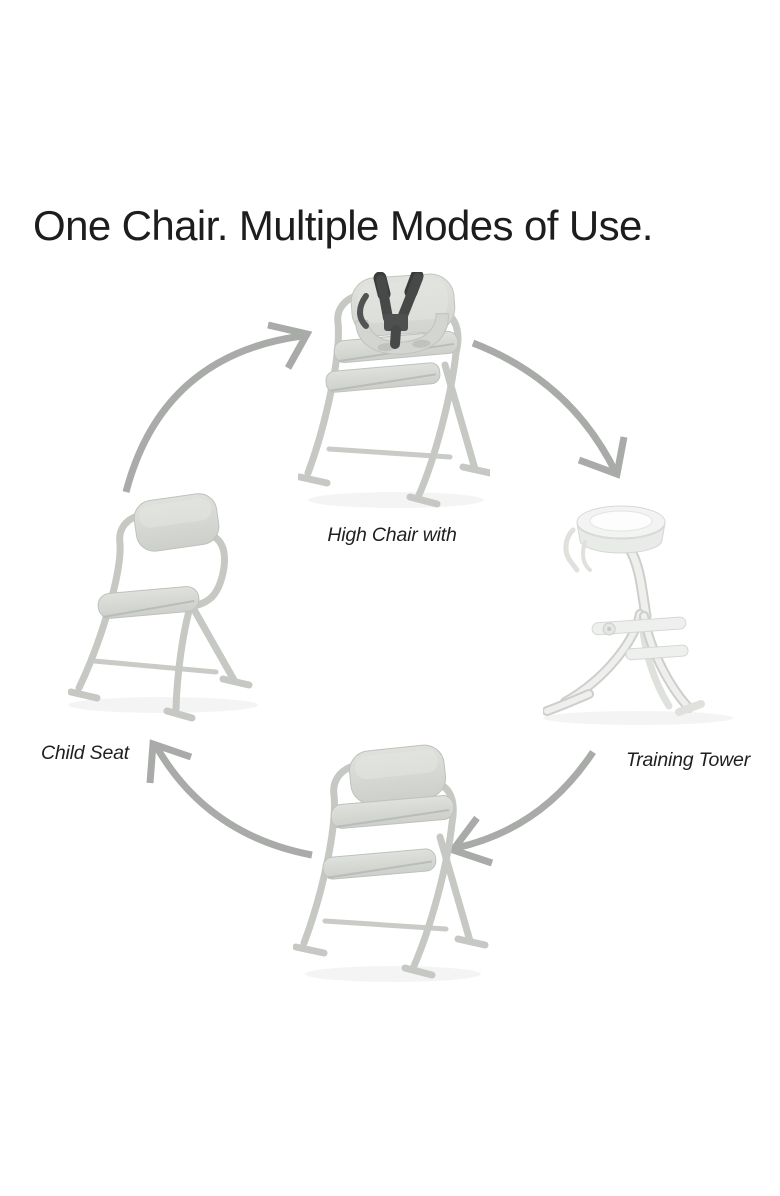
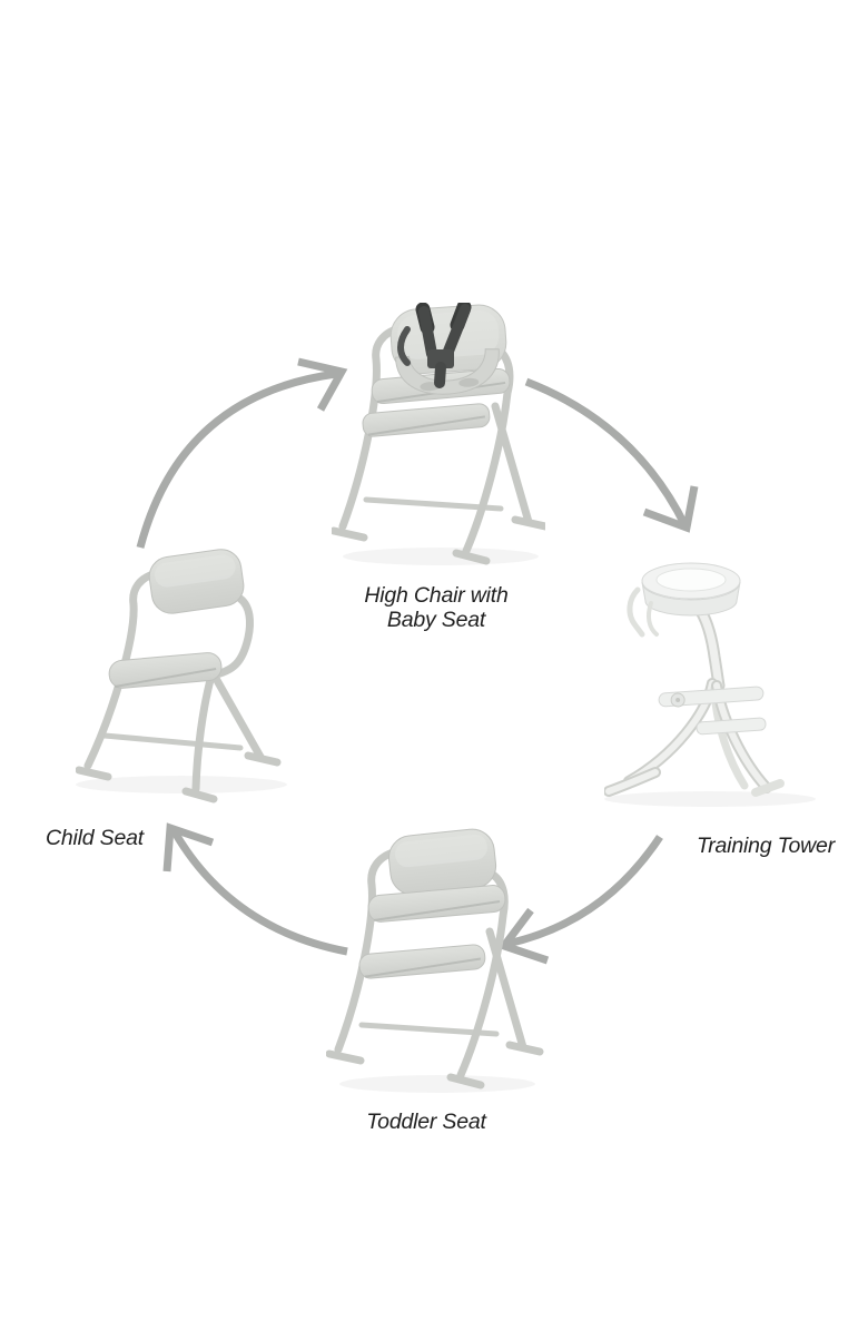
- One Chair. Multiple Modes of Use.
  High Chair with
+ Baby Seat
  Training Tower
+ Toddler Seat
  Child Seat
